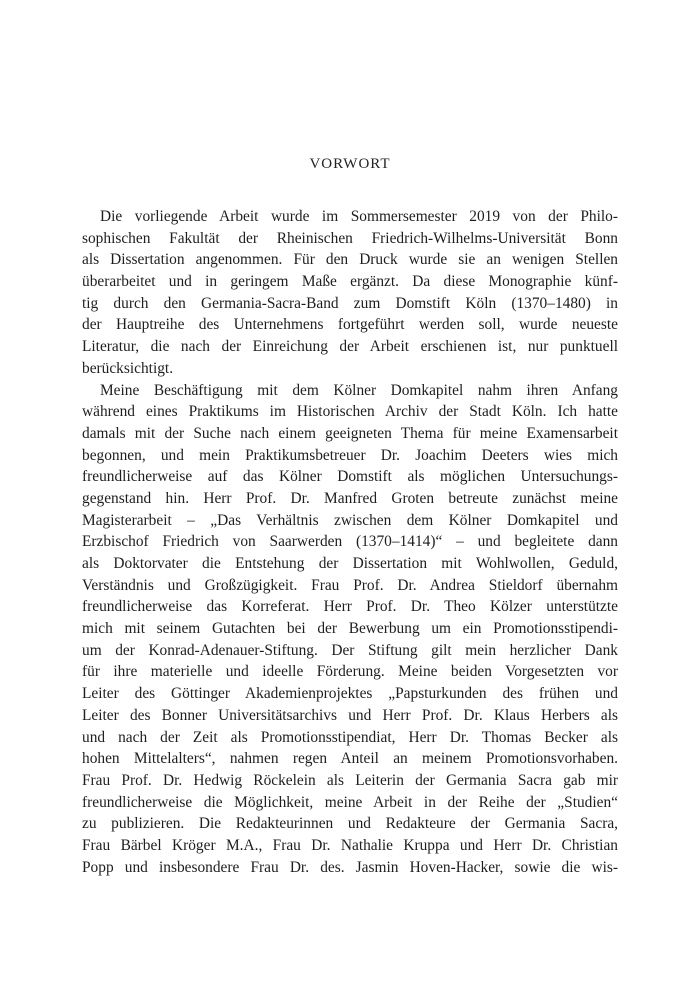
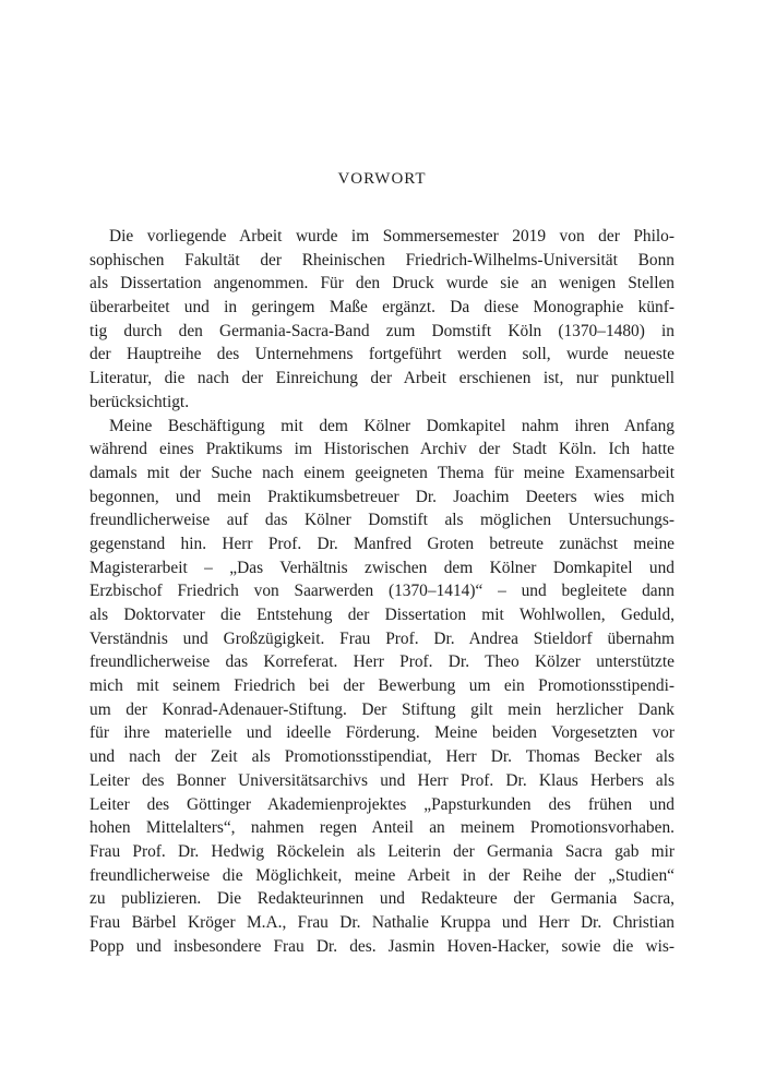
  VORWORT
  Die vorliegende Arbeit wurde im Sommersemester 2019 von der Philo-
  sophischen Fakultät der Rheinischen Friedrich-Wilhelms-Universität Bonn
  als Dissertation angenommen. Für den Druck wurde sie an wenigen Stellen
  überarbeitet und in geringem Maße ergänzt. Da diese Monographie künf-
  tig durch den Germania-Sacra-Band zum Domstift Köln (1370–1480) in
  der Hauptreihe des Unternehmens fortgeführt werden soll, wurde neueste
  Literatur, die nach der Einreichung der Arbeit erschienen ist, nur punktuell
  berücksichtigt.
  Meine Beschäftigung mit dem Kölner Domkapitel nahm ihren Anfang
  während eines Praktikums im Historischen Archiv der Stadt Köln. Ich hatte
  damals mit der Suche nach einem geeigneten Thema für meine Examensarbeit
  begonnen, und mein Praktikumsbetreuer Dr. Joachim Deeters wies mich
  freundlicherweise auf das Kölner Domstift als möglichen Untersuchungs-
  gegenstand hin. Herr Prof. Dr. Manfred Groten betreute zunächst meine
  Magisterarbeit – „Das Verhältnis zwischen dem Kölner Domkapitel und
  Erzbischof Friedrich von Saarwerden (1370–1414)“ – und begleitete dann
  als Doktorvater die Entstehung der Dissertation mit Wohlwollen, Geduld,
  Verständnis und Großzügigkeit. Frau Prof. Dr. Andrea Stieldorf übernahm
  freundlicherweise das Korreferat. Herr Prof. Dr. Theo Kölzer unterstützte
- mich mit seinem Gutachten bei der Bewerbung um ein Promotionsstipendi-
+ mich mit seinem Friedrich bei der Bewerbung um ein Promotionsstipendi-
  um der Konrad-Adenauer-Stiftung. Der Stiftung gilt mein herzlicher Dank
  für ihre materielle und ideelle Förderung. Meine beiden Vorgesetzten vor
- Leiter des Göttinger Akademienprojektes „Papsturkunden des frühen und
+ und nach der Zeit als Promotionsstipendiat, Herr Dr. Thomas Becker als
  Leiter des Bonner Universitätsarchivs und Herr Prof. Dr. Klaus Herbers als
- und nach der Zeit als Promotionsstipendiat, Herr Dr. Thomas Becker als
+ Leiter des Göttinger Akademienprojektes „Papsturkunden des frühen und
  hohen Mittelalters“, nahmen regen Anteil an meinem Promotionsvorhaben.
  Frau Prof. Dr. Hedwig Röckelein als Leiterin der Germania Sacra gab mir
  freundlicherweise die Möglichkeit, meine Arbeit in der Reihe der „Studien“
  zu publizieren. Die Redakteurinnen und Redakteure der Germania Sacra,
  Frau Bärbel Kröger M.A., Frau Dr. Nathalie Kruppa und Herr Dr. Christian
  Popp und insbesondere Frau Dr. des. Jasmin Hoven-Hacker, sowie die wis-
